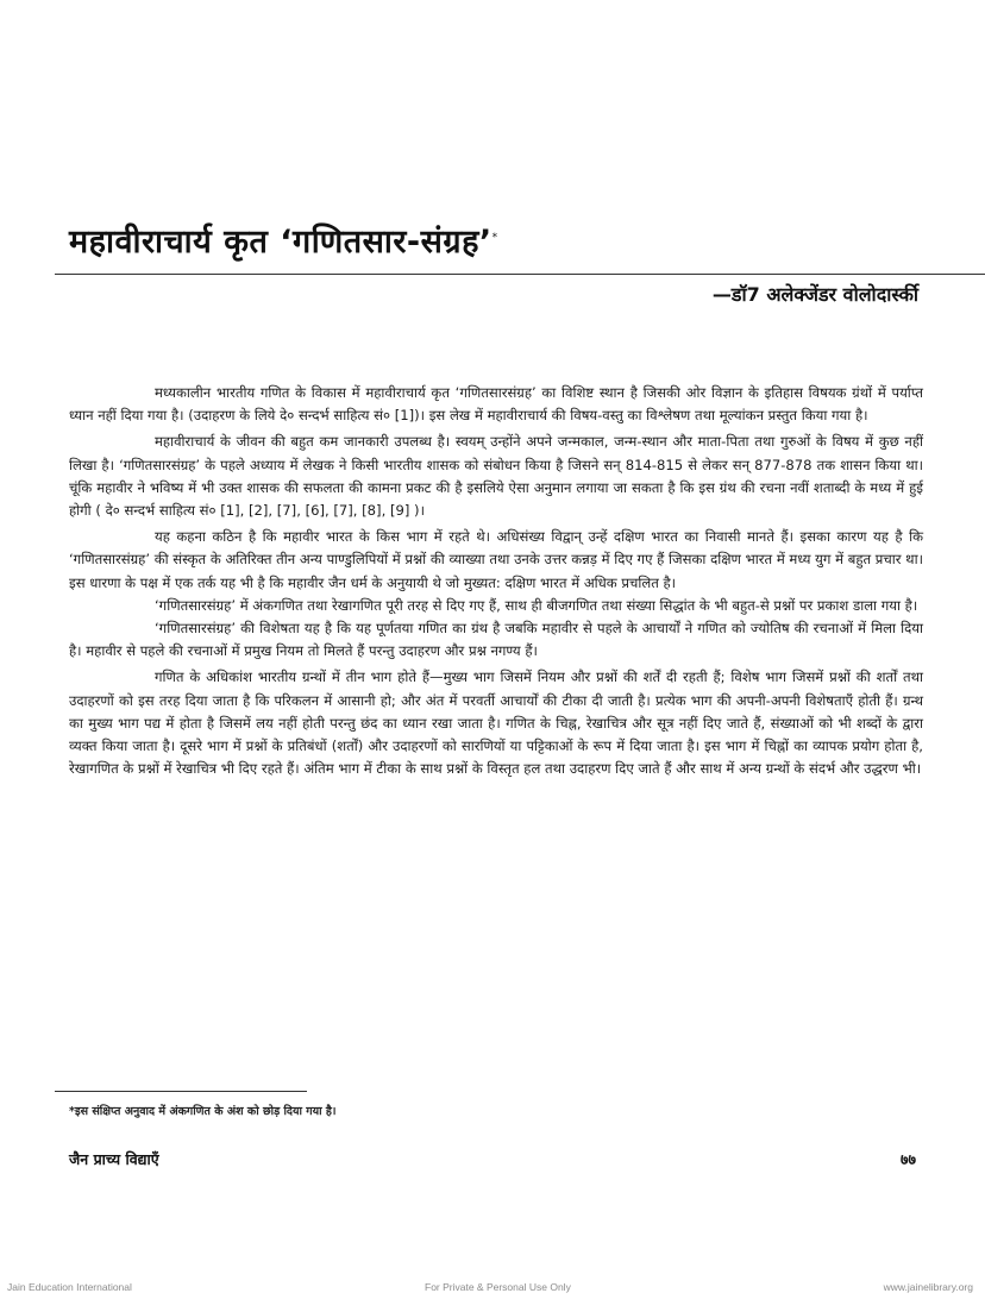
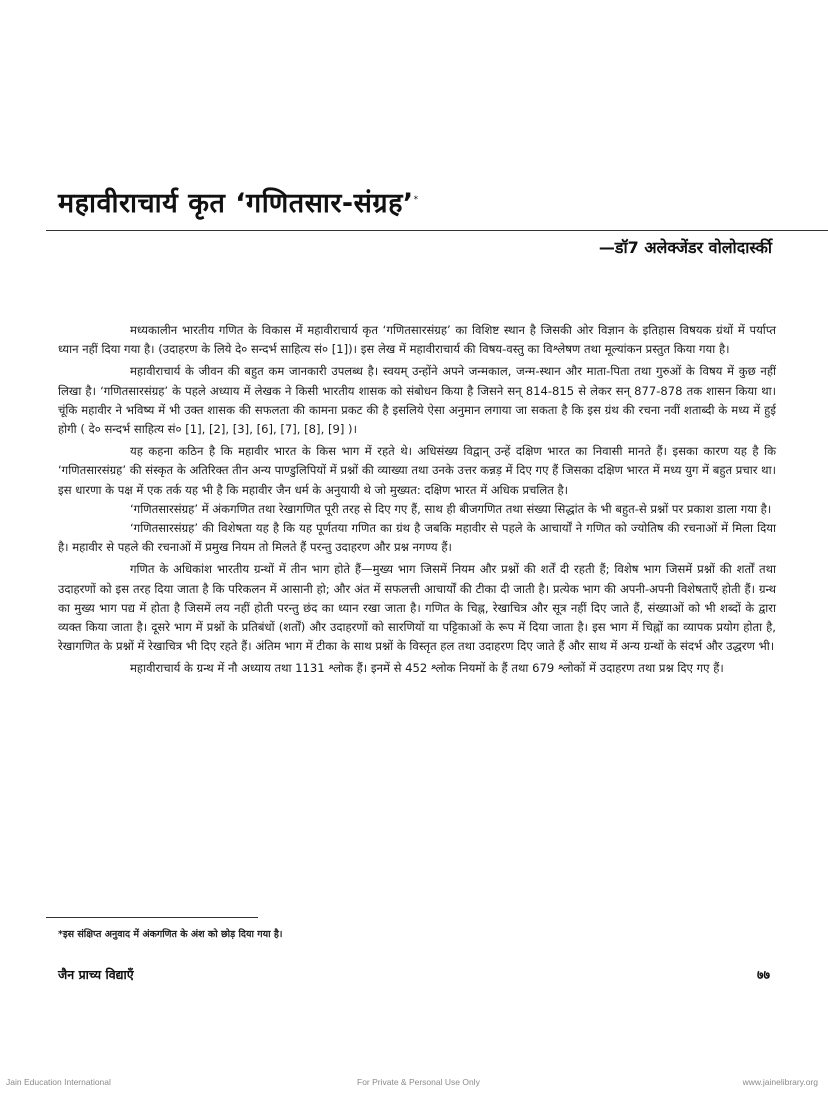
  महावीराचार्य कृत ‘गणितसार-संग्रह’*
  —डॉ7 अलेक्जेंडर वोलोदार्स्की
  मध्यकालीन भारतीय गणित के विकास में महावीराचार्य कृत ‘गणितसारसंग्रह’ का विशिष्ट स्थान है जिसकी ओर विज्ञान के इतिहास विषयक ग्रंथों में पर्याप्त ध्यान नहीं दिया गया है। (उदाहरण के लिये दे० सन्दर्भ साहित्य सं० [1])। इस लेख में महावीराचार्य की विषय-वस्तु का विश्लेषण तथा मूल्यांकन प्रस्तुत किया गया है।
- महावीराचार्य के जीवन की बहुत कम जानकारी उपलब्ध है। स्वयम् उन्होंने अपने जन्मकाल, जन्म-स्थान और माता-पिता तथा गुरुओं के विषय में कुछ नहीं लिखा है। ‘गणितसारसंग्रह’ के पहले अध्याय में लेखक ने किसी भारतीय शासक को संबोधन किया है जिसने सन् 814-815 से लेकर सन् 877-878 तक शासन किया था। चूंकि महावीर ने भविष्य में भी उक्त शासक की सफलता की कामना प्रकट की है इसलिये ऐसा अनुमान लगाया जा सकता है कि इस ग्रंथ की रचना नवीं शताब्दी के मध्य में हुई होगी ( दे० सन्दर्भ साहित्य सं० [1], [2], [7], [6], [7], [8], [9] )।
+ महावीराचार्य के जीवन की बहुत कम जानकारी उपलब्ध है। स्वयम् उन्होंने अपने जन्मकाल, जन्म-स्थान और माता-पिता तथा गुरुओं के विषय में कुछ नहीं लिखा है। ‘गणितसारसंग्रह’ के पहले अध्याय में लेखक ने किसी भारतीय शासक को संबोधन किया है जिसने सन् 814-815 से लेकर सन् 877-878 तक शासन किया था। चूंकि महावीर ने भविष्य में भी उक्त शासक की सफलता की कामना प्रकट की है इसलिये ऐसा अनुमान लगाया जा सकता है कि इस ग्रंथ की रचना नवीं शताब्दी के मध्य में हुई होगी ( दे० सन्दर्भ साहित्य सं० [1], [2], [3], [6], [7], [8], [9] )।
  यह कहना कठिन है कि महावीर भारत के किस भाग में रहते थे। अधिसंख्य विद्वान् उन्हें दक्षिण भारत का निवासी मानते हैं। इसका कारण यह है कि ‘गणितसारसंग्रह’ की संस्कृत के अतिरिक्त तीन अन्य पाण्डुलिपियों में प्रश्नों की व्याख्या तथा उनके उत्तर कन्नड़ में दिए गए हैं जिसका दक्षिण भारत में मध्य युग में बहुत प्रचार था। इस धारणा के पक्ष में एक तर्क यह भी है कि महावीर जैन धर्म के अनुयायी थे जो मुख्यत: दक्षिण भारत में अधिक प्रचलित है।
  ‘गणितसारसंग्रह’ में अंकगणित तथा रेखागणित पूरी तरह से दिए गए हैं, साथ ही बीजगणित तथा संख्या सिद्धांत के भी बहुत-से प्रश्नों पर प्रकाश डाला गया है।
  ‘गणितसारसंग्रह’ की विशेषता यह है कि यह पूर्णतया गणित का ग्रंथ है जबकि महावीर से पहले के आचार्यों ने गणित को ज्योतिष की रचनाओं में मिला दिया है। महावीर से पहले की रचनाओं में प्रमुख नियम तो मिलते हैं परन्तु उदाहरण और प्रश्न नगण्य हैं।
- गणित के अधिकांश भारतीय ग्रन्थों में तीन भाग होते हैं—मुख्य भाग जिसमें नियम और प्रश्नों की शर्तें दी रहती हैं; विशेष भाग जिसमें प्रश्नों की शर्तों तथा उदाहरणों को इस तरह दिया जाता है कि परिकलन में आसानी हो; और अंत में परवर्ती आचार्यों की टीका दी जाती है। प्रत्येक भाग की अपनी-अपनी विशेषताएँ होती हैं। ग्रन्थ का मुख्य भाग पद्य में होता है जिसमें लय नहीं होती परन्तु छंद का ध्यान रखा जाता है। गणित के चिह्न, रेखाचित्र और सूत्र नहीं दिए जाते हैं, संख्याओं को भी शब्दों के द्वारा व्यक्त किया जाता है। दूसरे भाग में प्रश्नों के प्रतिबंधों (शर्तों) और उदाहरणों को सारणियों या पट्टिकाओं के रूप में दिया जाता है। इस भाग में चिह्नों का व्यापक प्रयोग होता है, रेखागणित के प्रश्नों में रेखाचित्र भी दिए रहते हैं। अंतिम भाग में टीका के साथ प्रश्नों के विस्तृत हल तथा उदाहरण दिए जाते हैं और साथ में अन्य ग्रन्थों के संदर्भ और उद्धरण भी।
+ गणित के अधिकांश भारतीय ग्रन्थों में तीन भाग होते हैं—मुख्य भाग जिसमें नियम और प्रश्नों की शर्तें दी रहती हैं; विशेष भाग जिसमें प्रश्नों की शर्तों तथा उदाहरणों को इस तरह दिया जाता है कि परिकलन में आसानी हो; और अंत में सफलत्ती आचार्यों की टीका दी जाती है। प्रत्येक भाग की अपनी-अपनी विशेषताएँ होती हैं। ग्रन्थ का मुख्य भाग पद्य में होता है जिसमें लय नहीं होती परन्तु छंद का ध्यान रखा जाता है। गणित के चिह्न, रेखाचित्र और सूत्र नहीं दिए जाते हैं, संख्याओं को भी शब्दों के द्वारा व्यक्त किया जाता है। दूसरे भाग में प्रश्नों के प्रतिबंधों (शर्तों) और उदाहरणों को सारणियों या पट्टिकाओं के रूप में दिया जाता है। इस भाग में चिह्नों का व्यापक प्रयोग होता है, रेखागणित के प्रश्नों में रेखाचित्र भी दिए रहते हैं। अंतिम भाग में टीका के साथ प्रश्नों के विस्तृत हल तथा उदाहरण दिए जाते हैं और साथ में अन्य ग्रन्थों के संदर्भ और उद्धरण भी।
+ महावीराचार्य के ग्रन्थ में नौ अध्याय तथा 1131 श्लोक हैं। इनमें से 452 श्लोक नियमों के हैं तथा 679 श्लोकों में उदाहरण तथा प्रश्न दिए गए हैं।
  *इस संक्षिप्त अनुवाद में अंकगणित के अंश को छोड़ दिया गया है।
  जैन प्राच्य विद्याएँ
  ७७
  Jain Education International
  For Private & Personal Use Only
  www.jainelibrary.org
